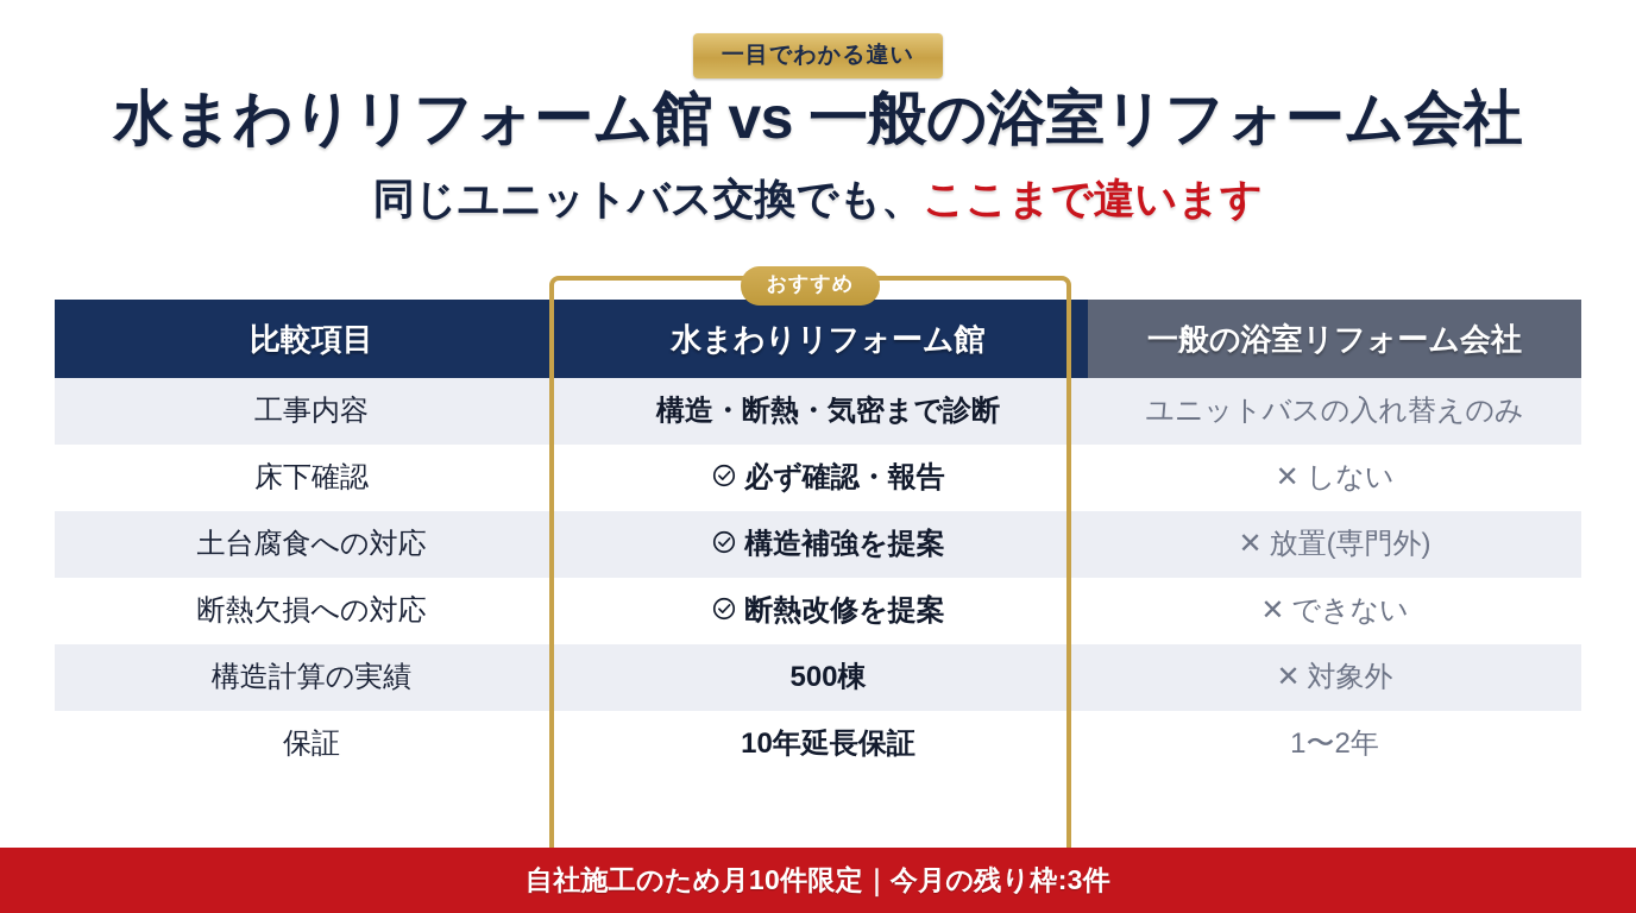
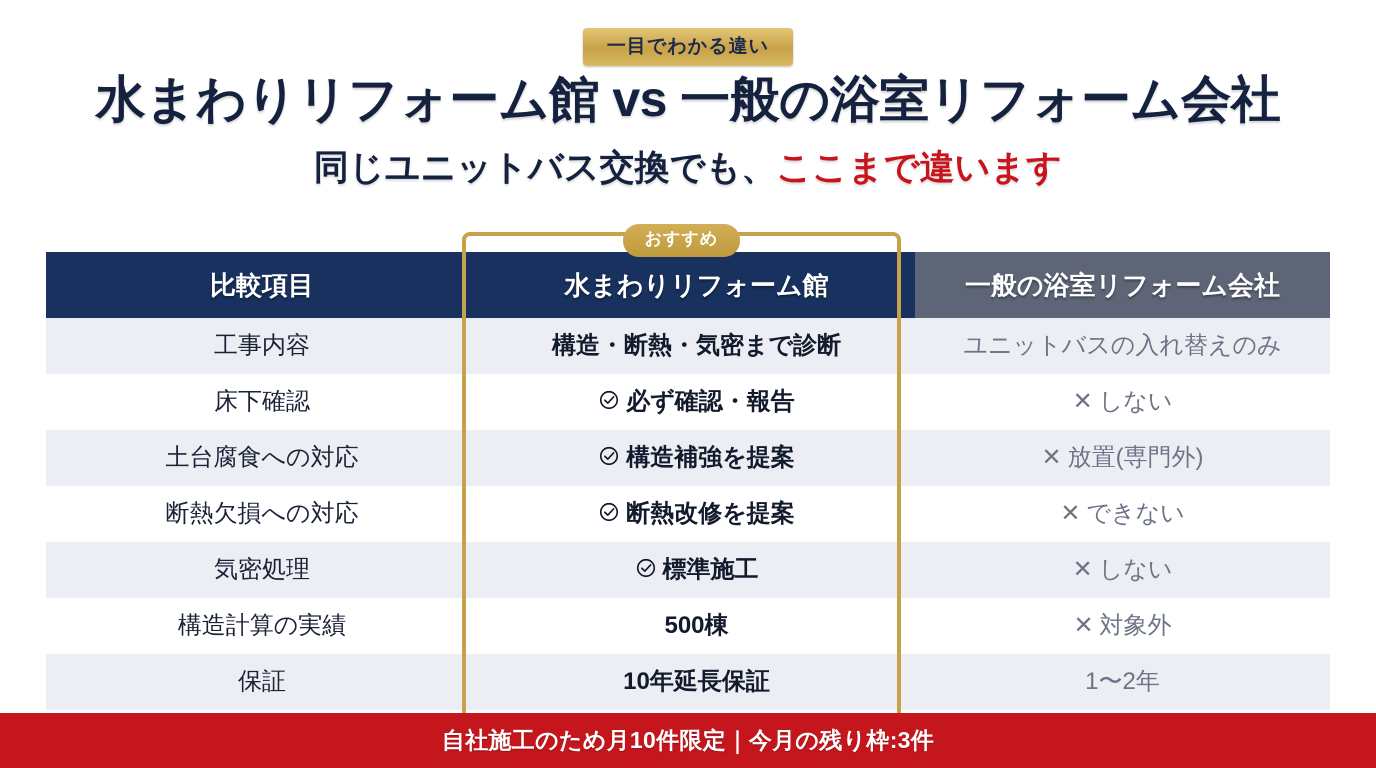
  一目でわかる違い
  水まわりリフォーム館 vs 一般の浴室リフォーム会社
  同じユニットバス交換でも、ここまで違います
  おすすめ
  比較項目	水まわりリフォーム館	一般の浴室リフォーム会社
  工事内容	構造・断熱・気密まで診断	ユニットバスの入れ替えのみ
  床下確認	必ず確認・報告	✕ しない
  土台腐食への対応	構造補強を提案	✕ 放置(専門外)
  断熱欠損への対応	断熱改修を提案	✕ できない
+ 気密処理	標準施工	✕ しない
  構造計算の実績	500棟	✕ 対象外
  保証	10年延長保証	1〜2年
  自社施工のため月10件限定｜今月の残り枠:3件
